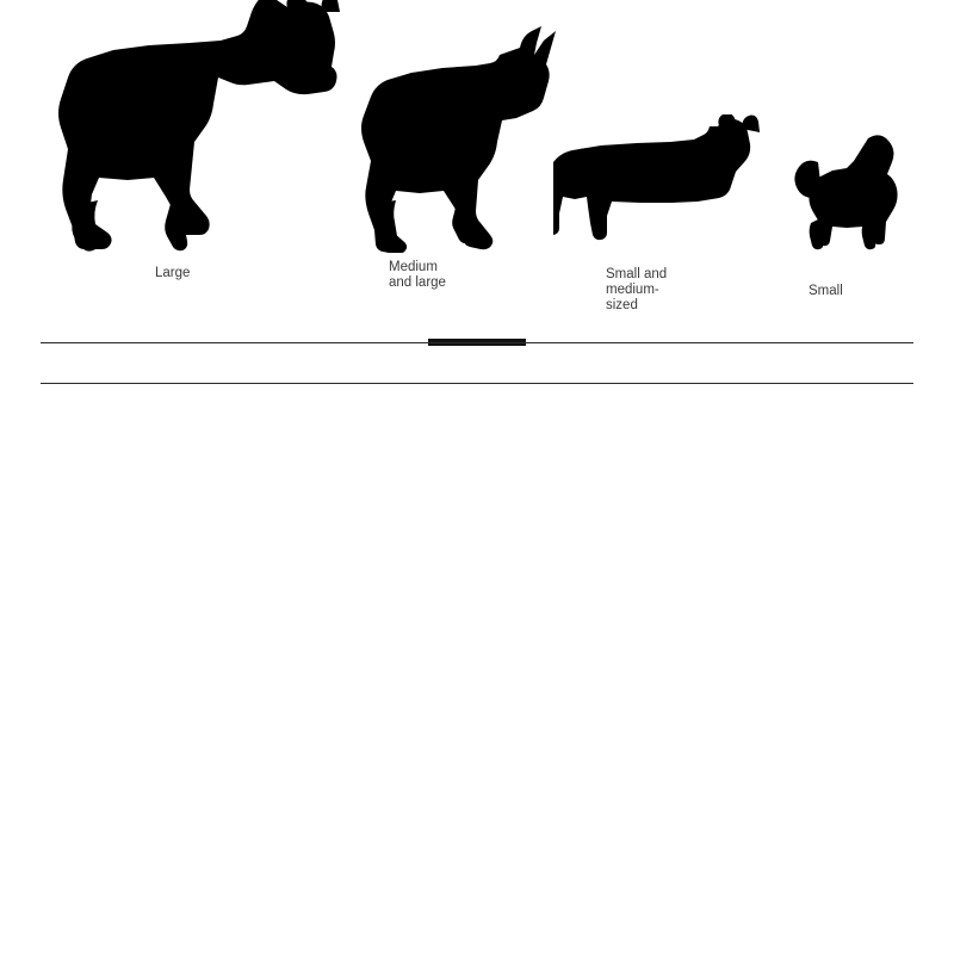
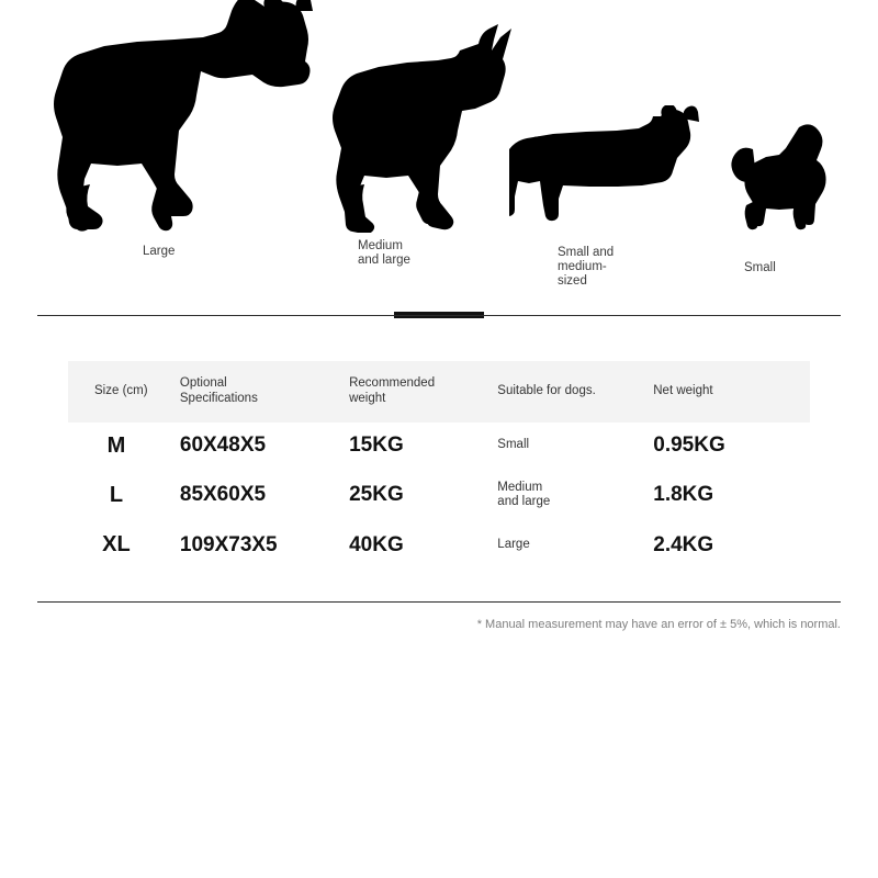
  Large
  Medium
  and large
  Small and
  medium-
  sized
  Small
+ Size (cm)	Optional Specifications	Recommended weight	Suitable for dogs.	Net weight
+ M	60X48X5	15KG	Small	0.95KG
+ L	85X60X5	25KG	Medium and large	1.8KG
+ XL	109X73X5	40KG	Large	2.4KG
+ * Manual measurement may have an error of ± 5%, which is normal.
